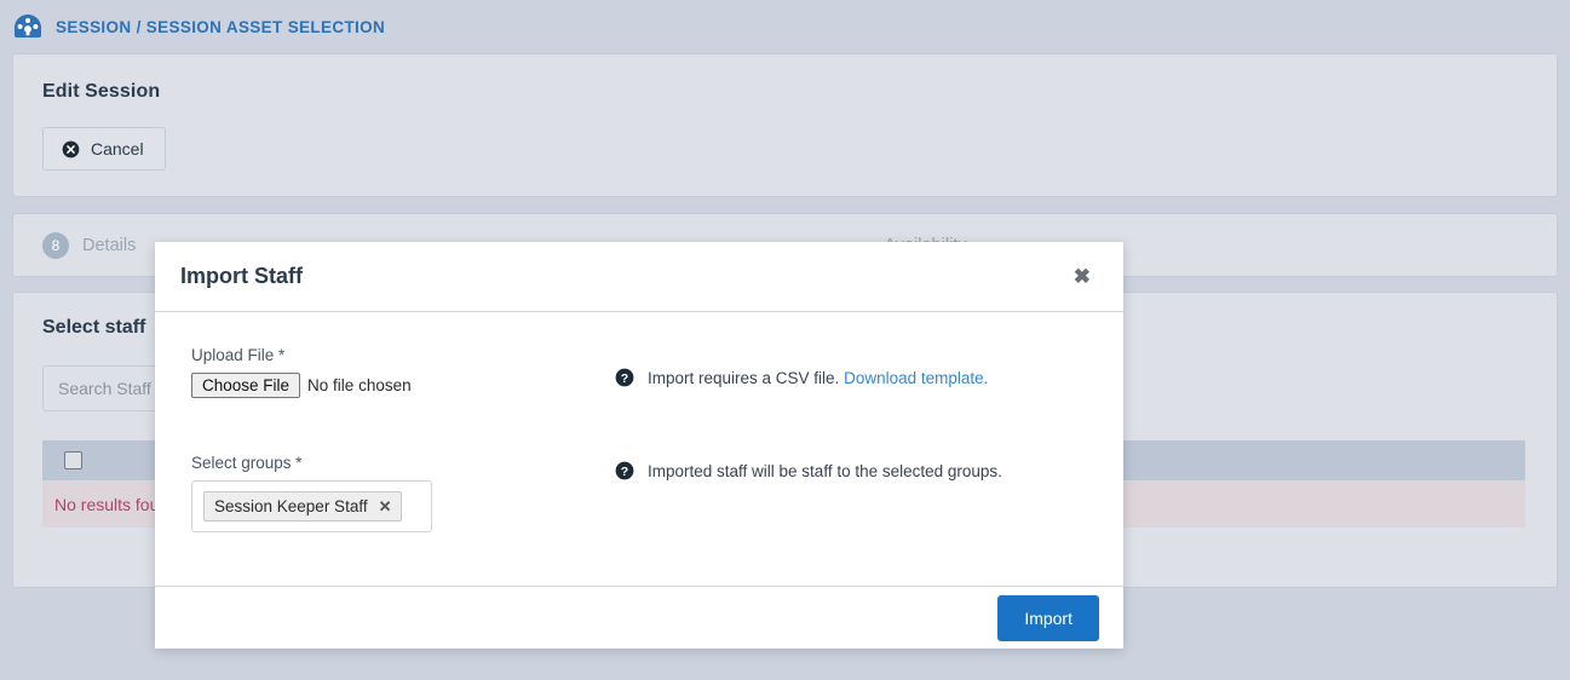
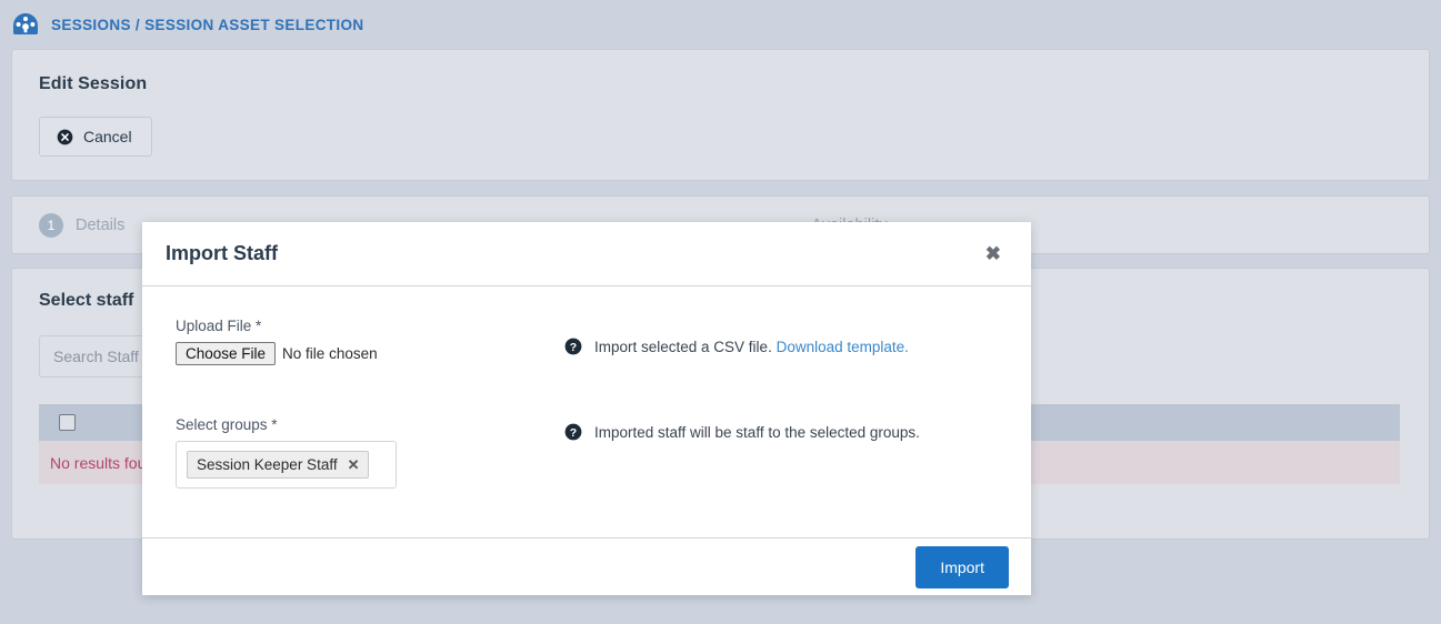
- SESSION / SESSION ASSET SELECTION
+ SESSIONS / SESSION ASSET SELECTION
  Edit Session
  Cancel
- 8
+ 1
  Details
  Select staff
  Search Staff
  No results fo
  Import Staff
  ✖
  Upload File *
  Choose File
  No file chosen
  ?
- Import requires a CSV file. Download template.
+ Import selected a CSV file. Download template.
  Select groups *
  Session Keeper Staff
  ✕
  ?
  Imported staff will be staff to the selected groups.
  Import
